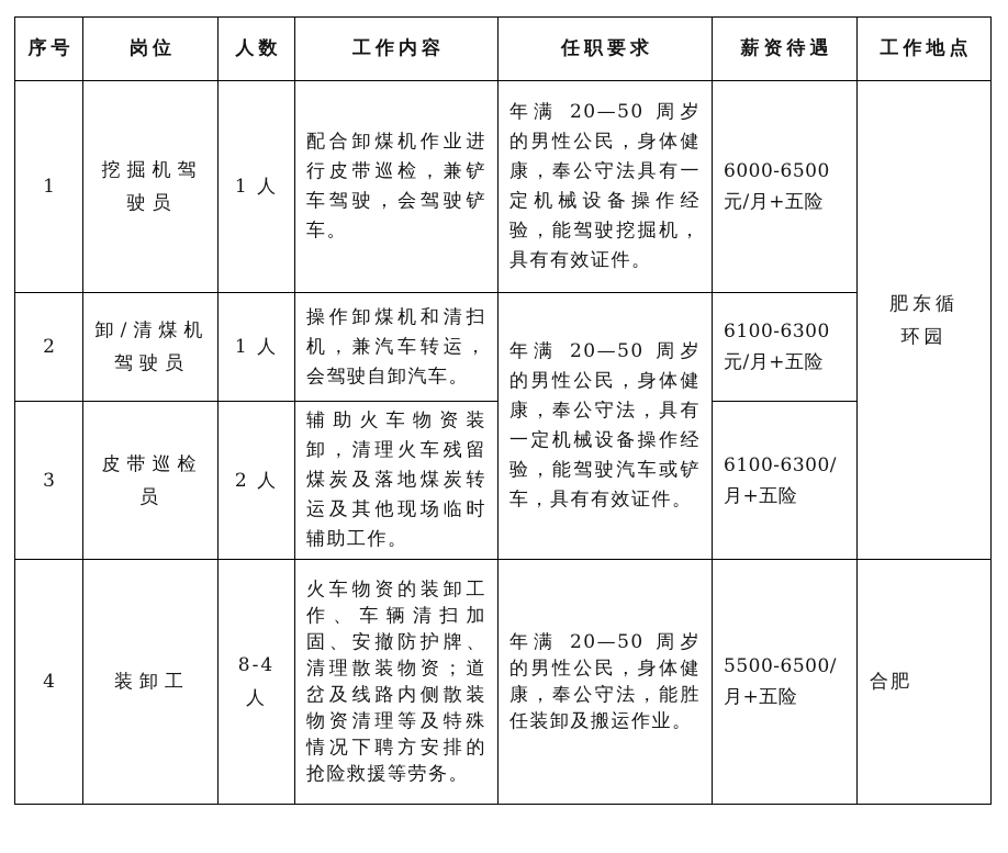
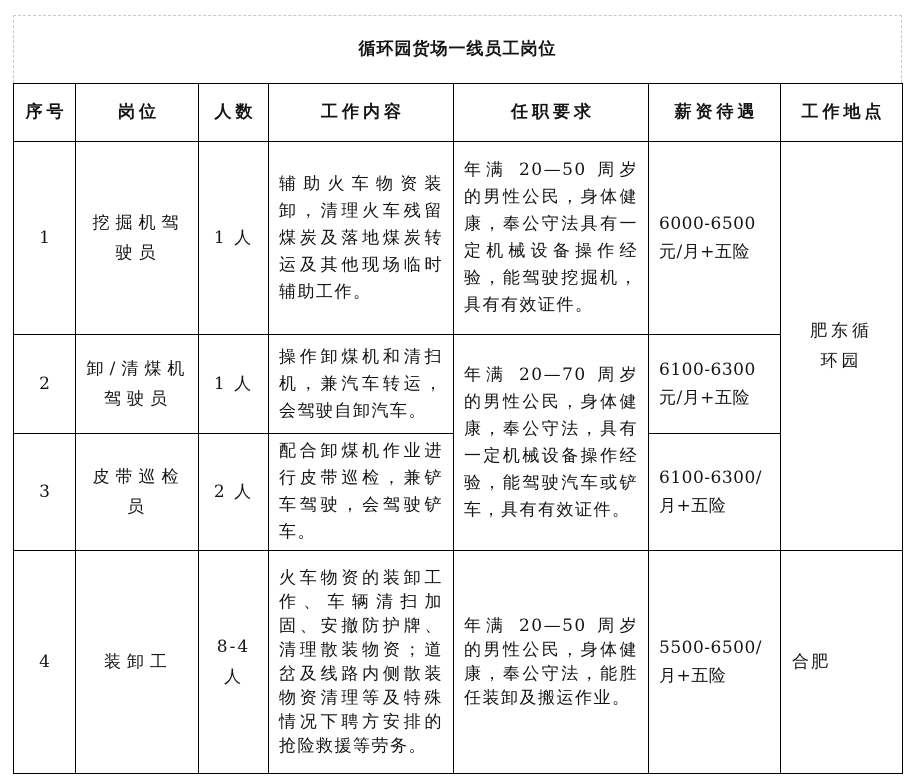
+ 循环园货场一线员工岗位
  序号	岗位	人数	工作内容	任职要求	薪资待遇	工作地点
- 1	挖掘机驾驶员	1 人	配合卸煤机作业进行皮带巡检，兼铲车驾驶，会驾驶铲车。	年满 20—50 周岁的男性公民，身体健康，奉公守法具有一定机械设备操作经验，能驾驶挖掘机，具有有效证件。	6000-6500 元/月+五险	肥东循环园
+ 1	挖掘机驾驶员	1 人	辅助火车物资装卸，清理火车残留煤炭及落地煤炭转运及其他现场临时辅助工作。	年满 20—50 周岁的男性公民，身体健康，奉公守法具有一定机械设备操作经验，能驾驶挖掘机，具有有效证件。	6000-6500 元/月+五险	肥东循环园
- 2	卸/清煤机驾驶员	1 人	操作卸煤机和清扫机，兼汽车转运，会驾驶自卸汽车。	年满 20—50 周岁的男性公民，身体健康，奉公守法，具有一定机械设备操作经验，能驾驶汽车或铲车，具有有效证件。	6100-6300 元/月+五险
+ 2	卸/清煤机驾驶员	1 人	操作卸煤机和清扫机，兼汽车转运，会驾驶自卸汽车。	年满 20—70 周岁的男性公民，身体健康，奉公守法，具有一定机械设备操作经验，能驾驶汽车或铲车，具有有效证件。	6100-6300 元/月+五险
- 3	皮带巡检员	2 人	辅助火车物资装卸，清理火车残留煤炭及落地煤炭转运及其他现场临时辅助工作。	6100-6300/月+五险
+ 3	皮带巡检员	2 人	配合卸煤机作业进行皮带巡检，兼铲车驾驶，会驾驶铲车。	6100-6300/月+五险
  4	装卸工	8-4 人	火车物资的装卸工作、车辆清扫加固、安撤防护牌、清理散装物资；道岔及线路内侧散装物资清理等及特殊情况下聘方安排的抢险救援等劳务。	年满 20—50 周岁的男性公民，身体健康，奉公守法，能胜任装卸及搬运作业。	5500-6500/月+五险	合肥
